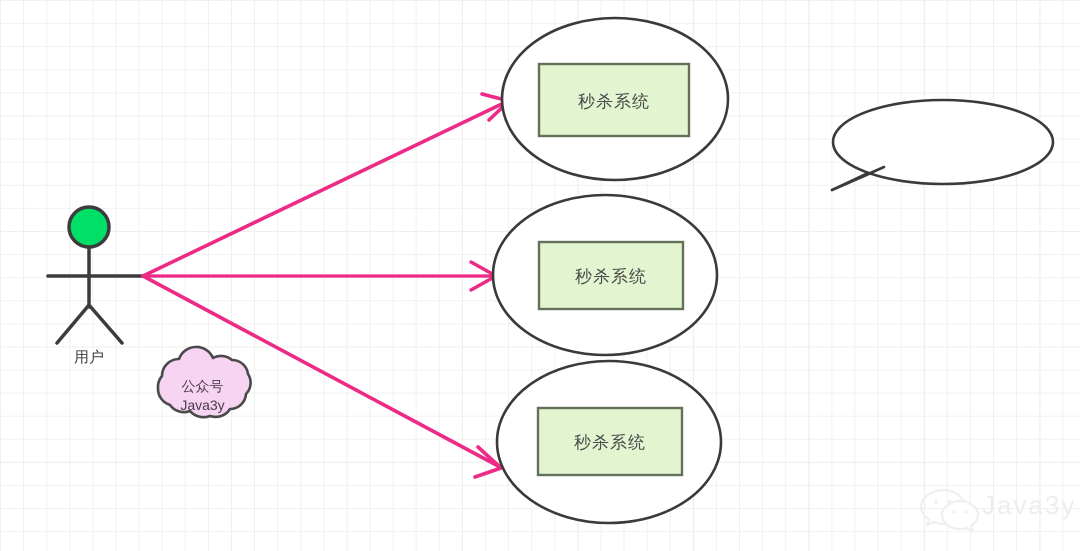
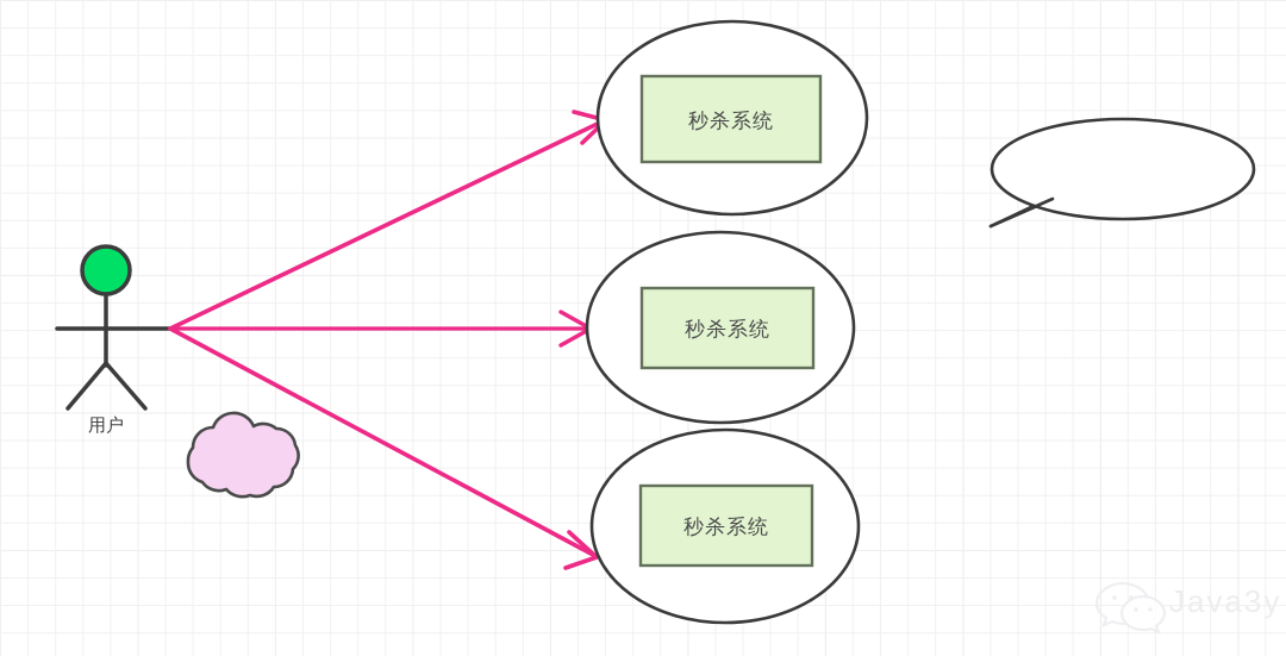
  秒杀系统
  秒杀系统
  秒杀系统
  用户
- 公众号
- Java3y
